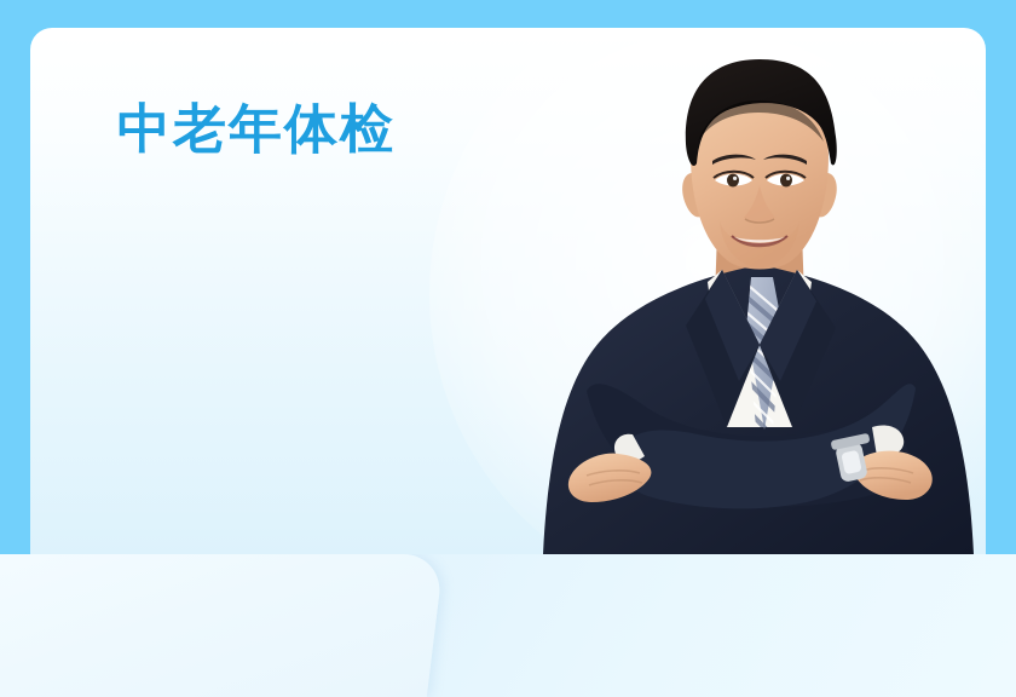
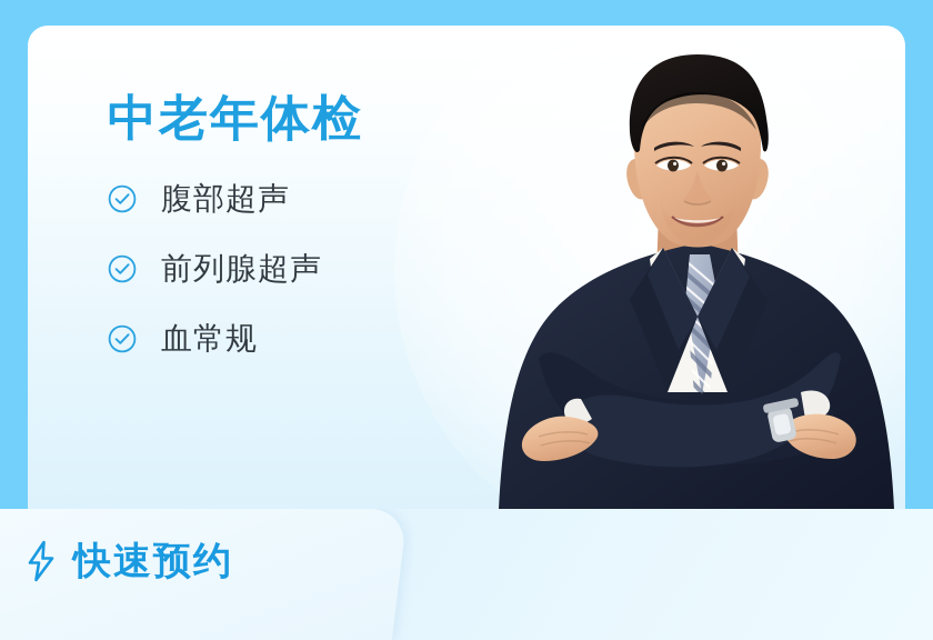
  中老年体检
+ 腹部超声
+ 前列腺超声
+ 血常规
+ 快速预约
